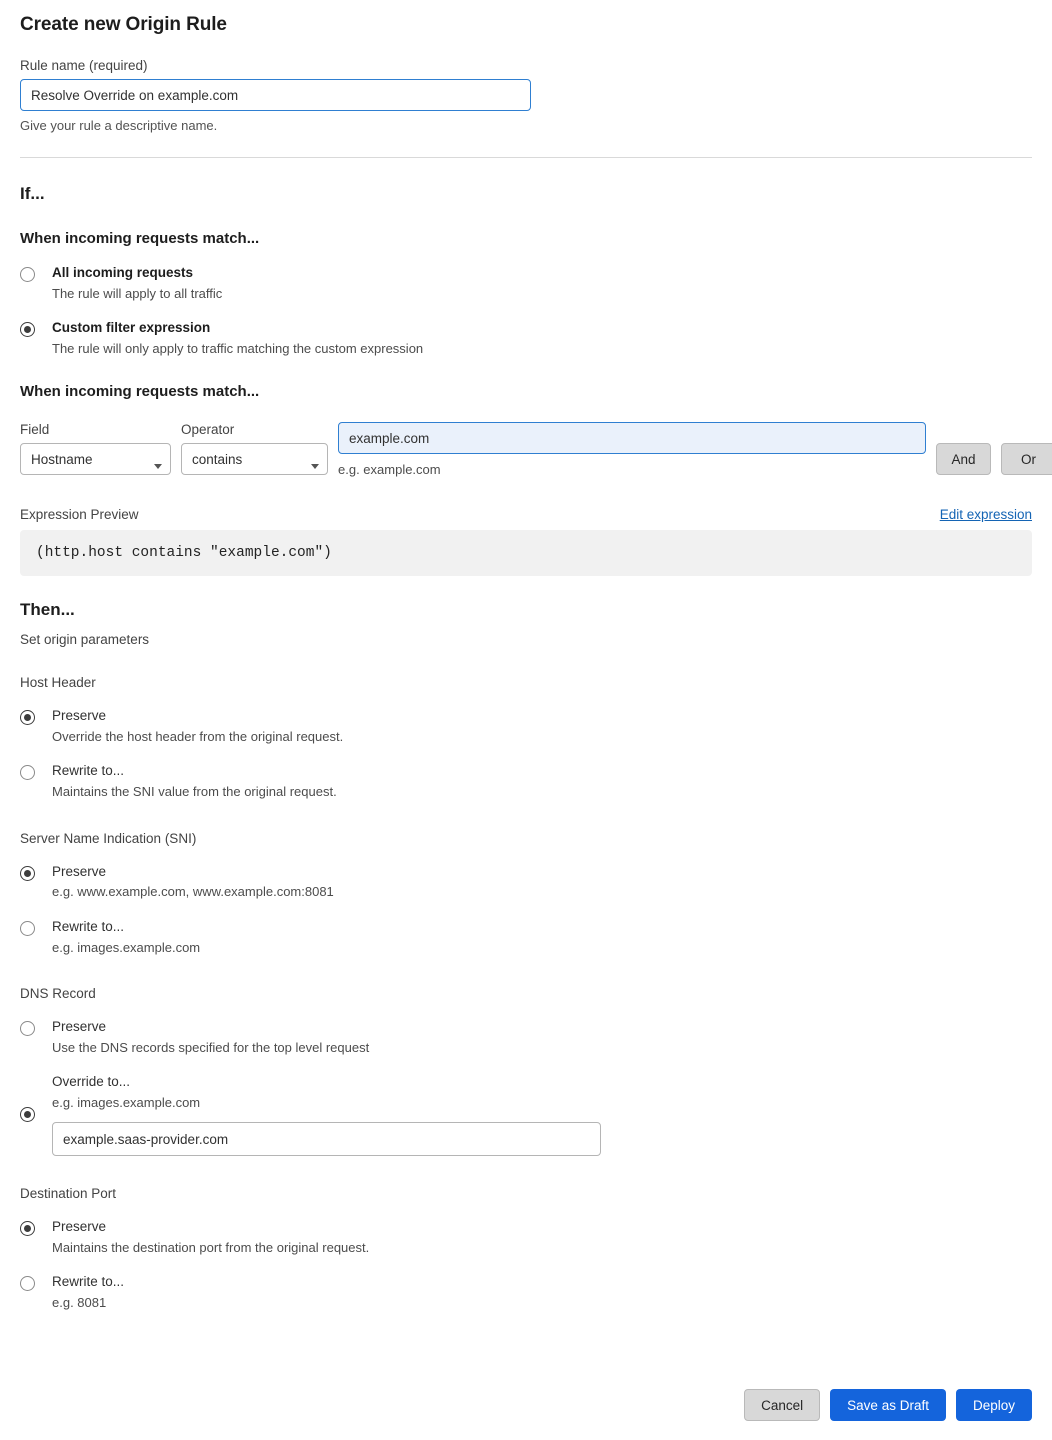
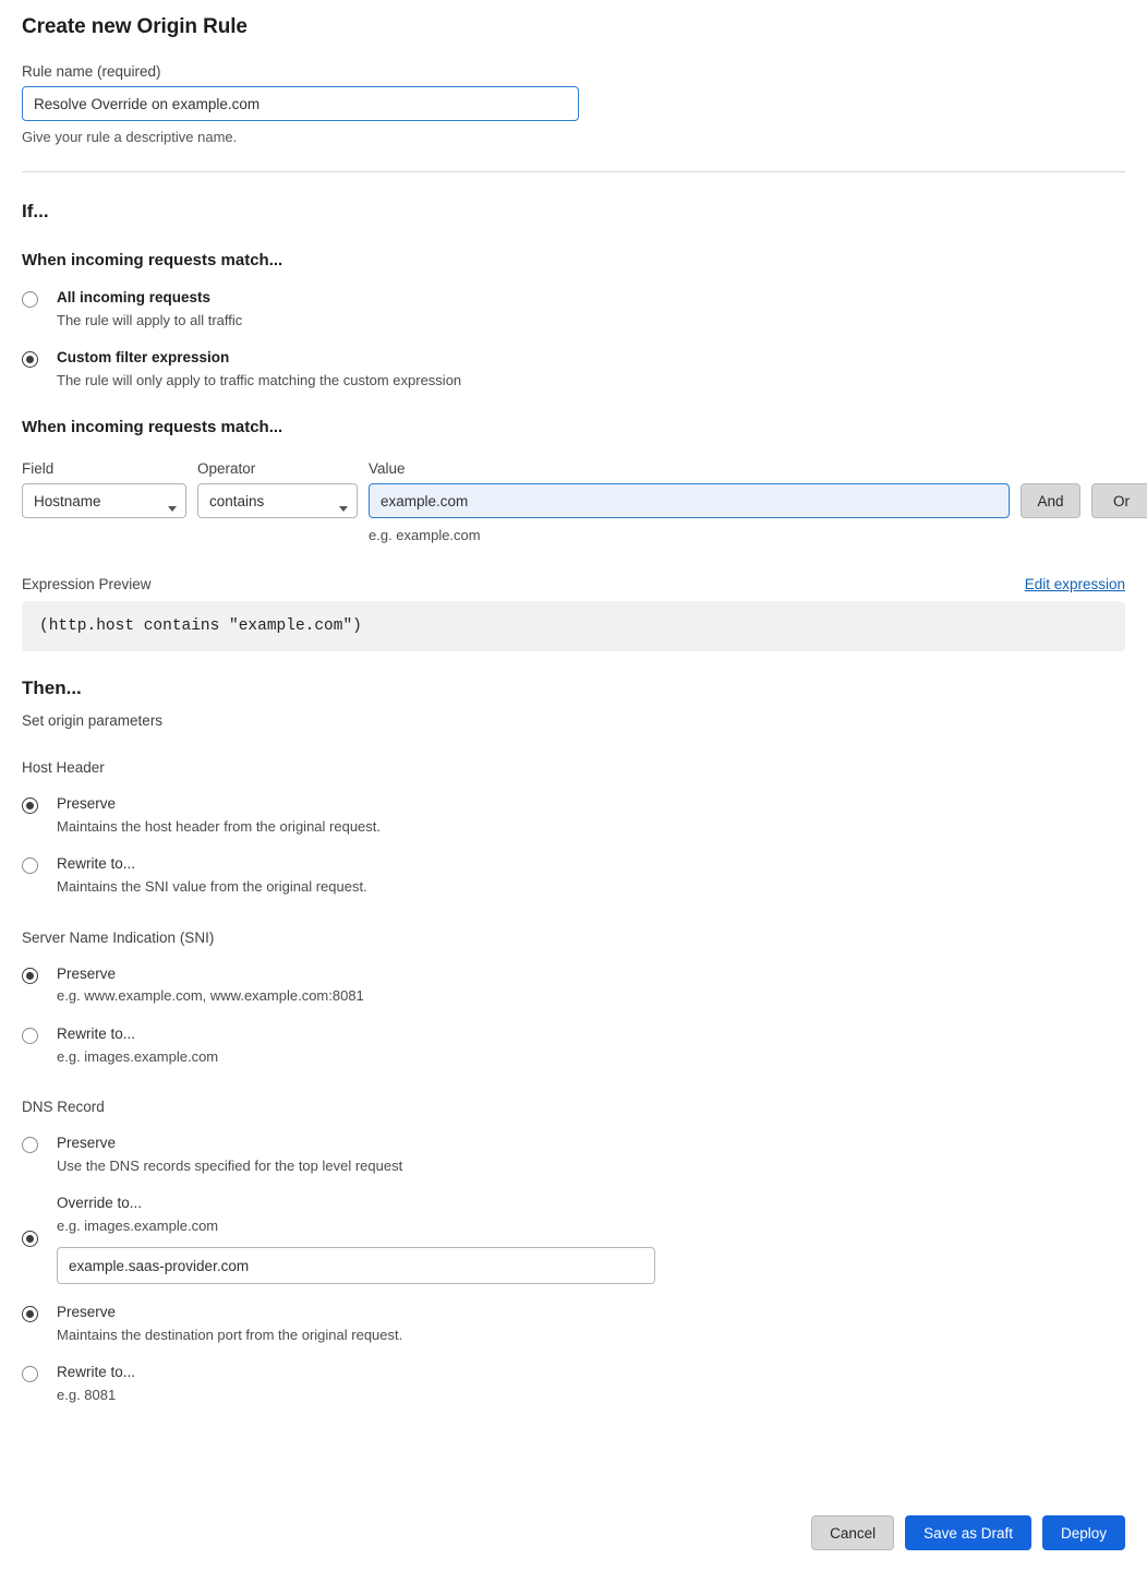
  Create new Origin Rule
  Rule name (required)
  Resolve Override on example.com
  Give your rule a descriptive name.
  If...
  When incoming requests match...
  All incoming requests
  The rule will apply to all traffic
  Custom filter expression
  The rule will only apply to traffic matching the custom expression
  When incoming requests match...
  Field
  Hostname
  Operator
  contains
+ Value
  example.com
  e.g. example.com
  And
  Or
  Expression Preview
  Edit expression
  (http.host contains "example.com")
  Then...
  Set origin parameters
  Host Header
  Preserve
- Override the host header from the original request.
+ Maintains the host header from the original request.
  Rewrite to...
  Maintains the SNI value from the original request.
  Server Name Indication (SNI)
  Preserve
  e.g. www.example.com, www.example.com:8081
  Rewrite to...
  e.g. images.example.com
  DNS Record
  Preserve
  Use the DNS records specified for the top level request
  Override to...
  e.g. images.example.com
  example.saas-provider.com
- Destination Port
  Preserve
  Maintains the destination port from the original request.
  Rewrite to...
  e.g. 8081
  Cancel
  Save as Draft
  Deploy
